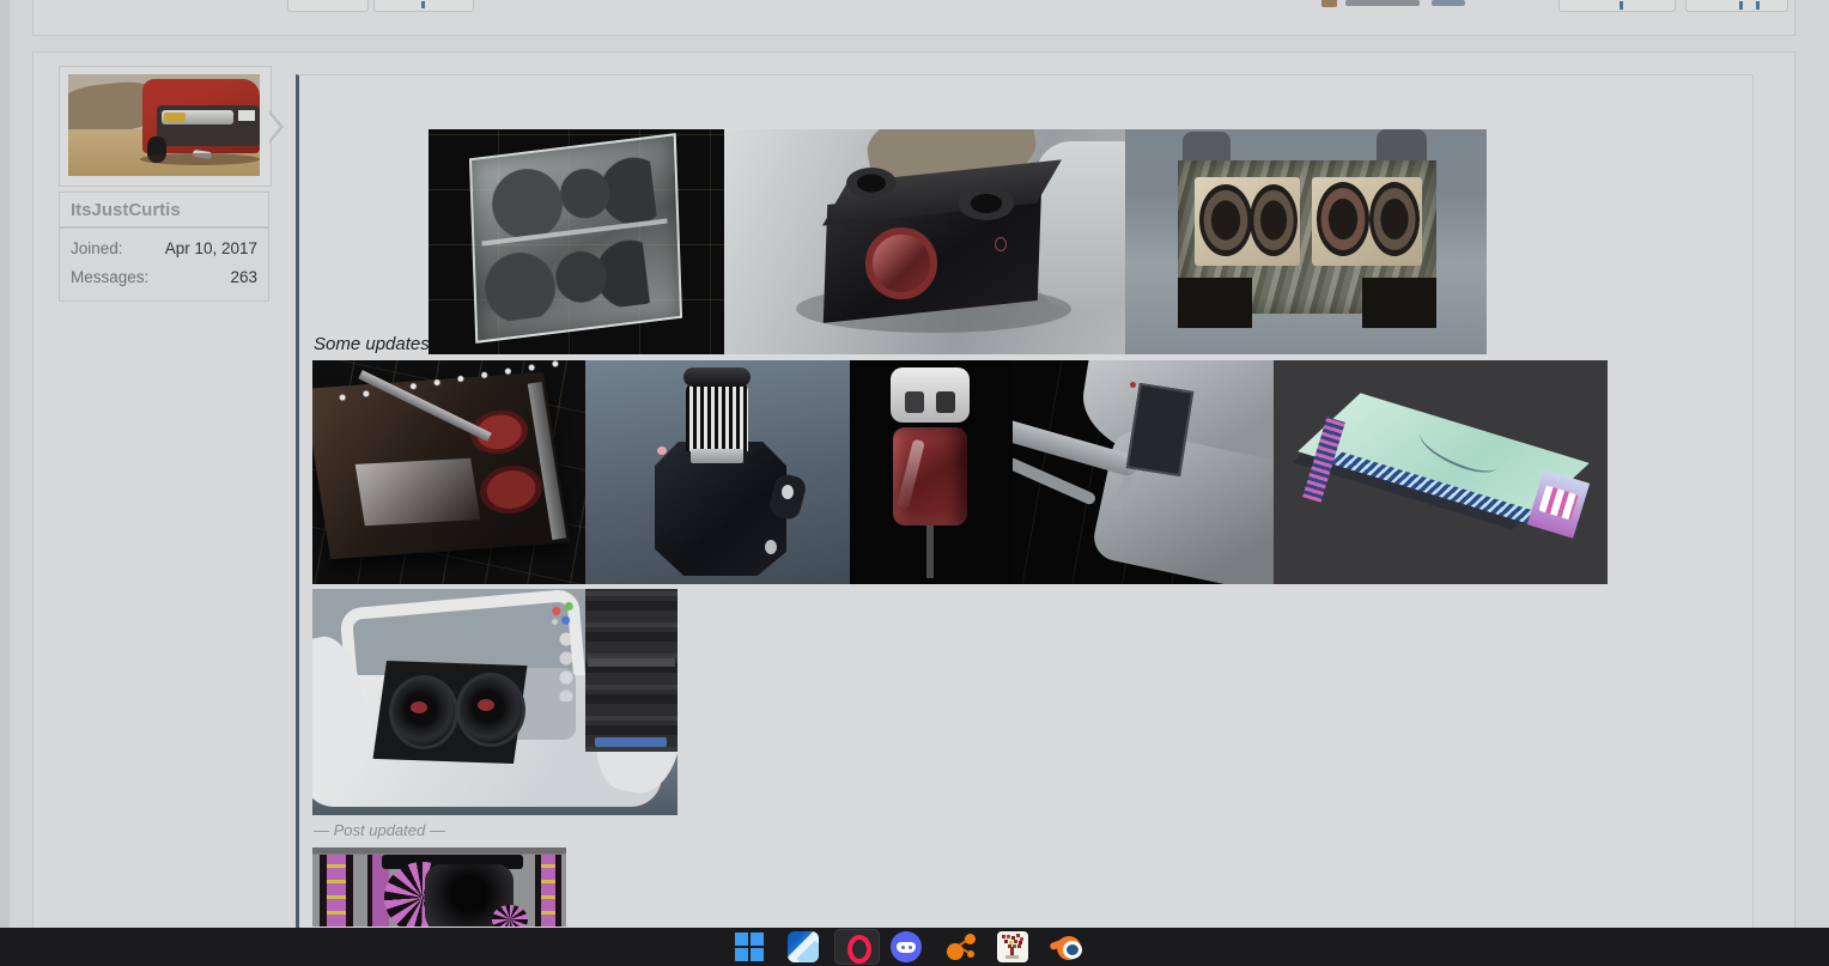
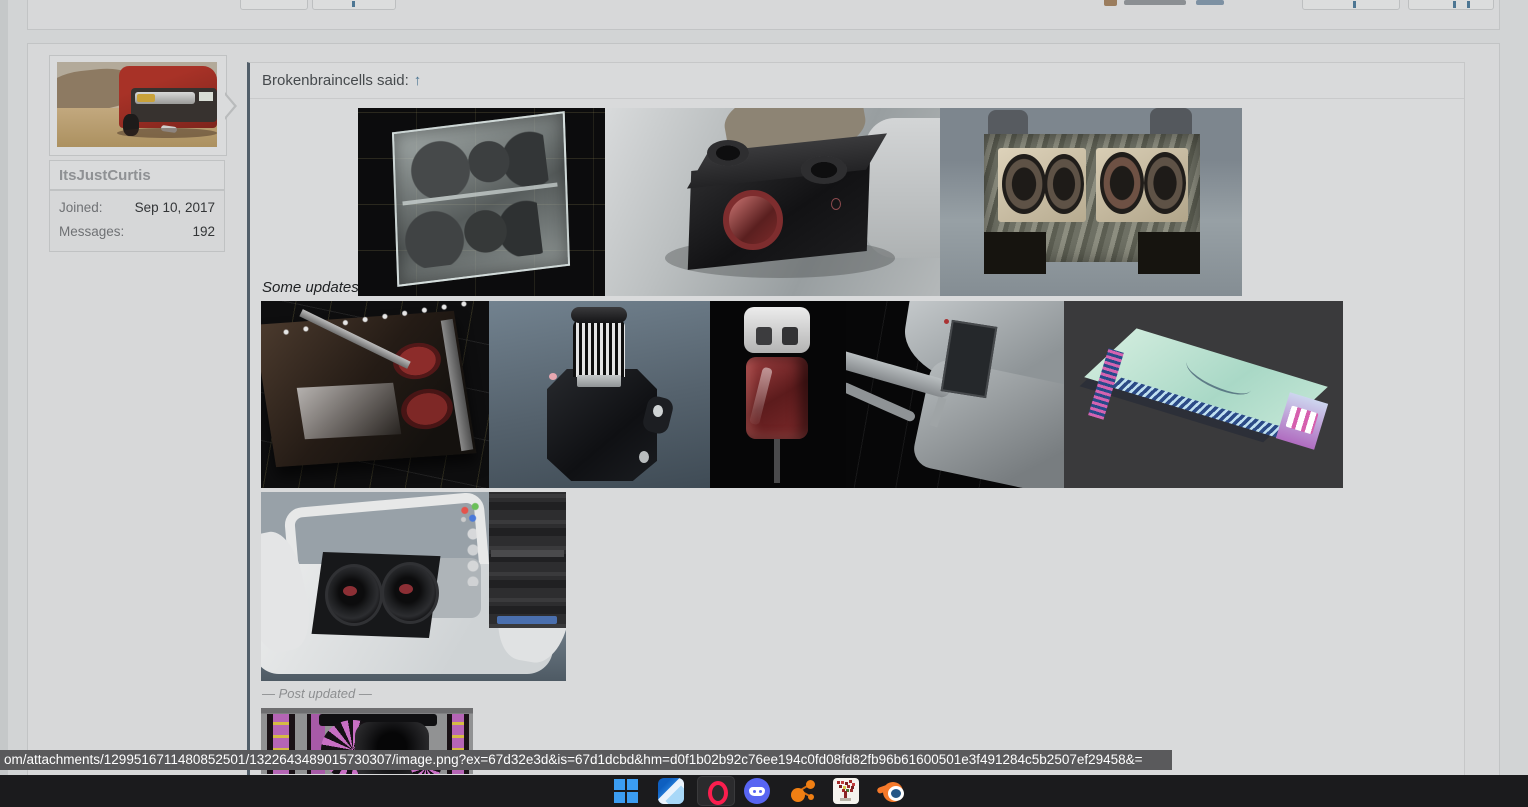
  ItsJustCurtis
  Joined:
- Apr 10, 2017
+ Sep 10, 2017
  Messages:
- 263
+ 192
+ Brokenbraincells said: ↑
  Some updates
  — Post updated —
+ om/attachments/1299516711480852501/1322643489015730307/image.png?ex=67d32e3d&is=67d1dcbd&hm=d0f1b02b92c76ee194c0fd08fd82fb96b61600501e3f491284c5b2507ef29458&=
